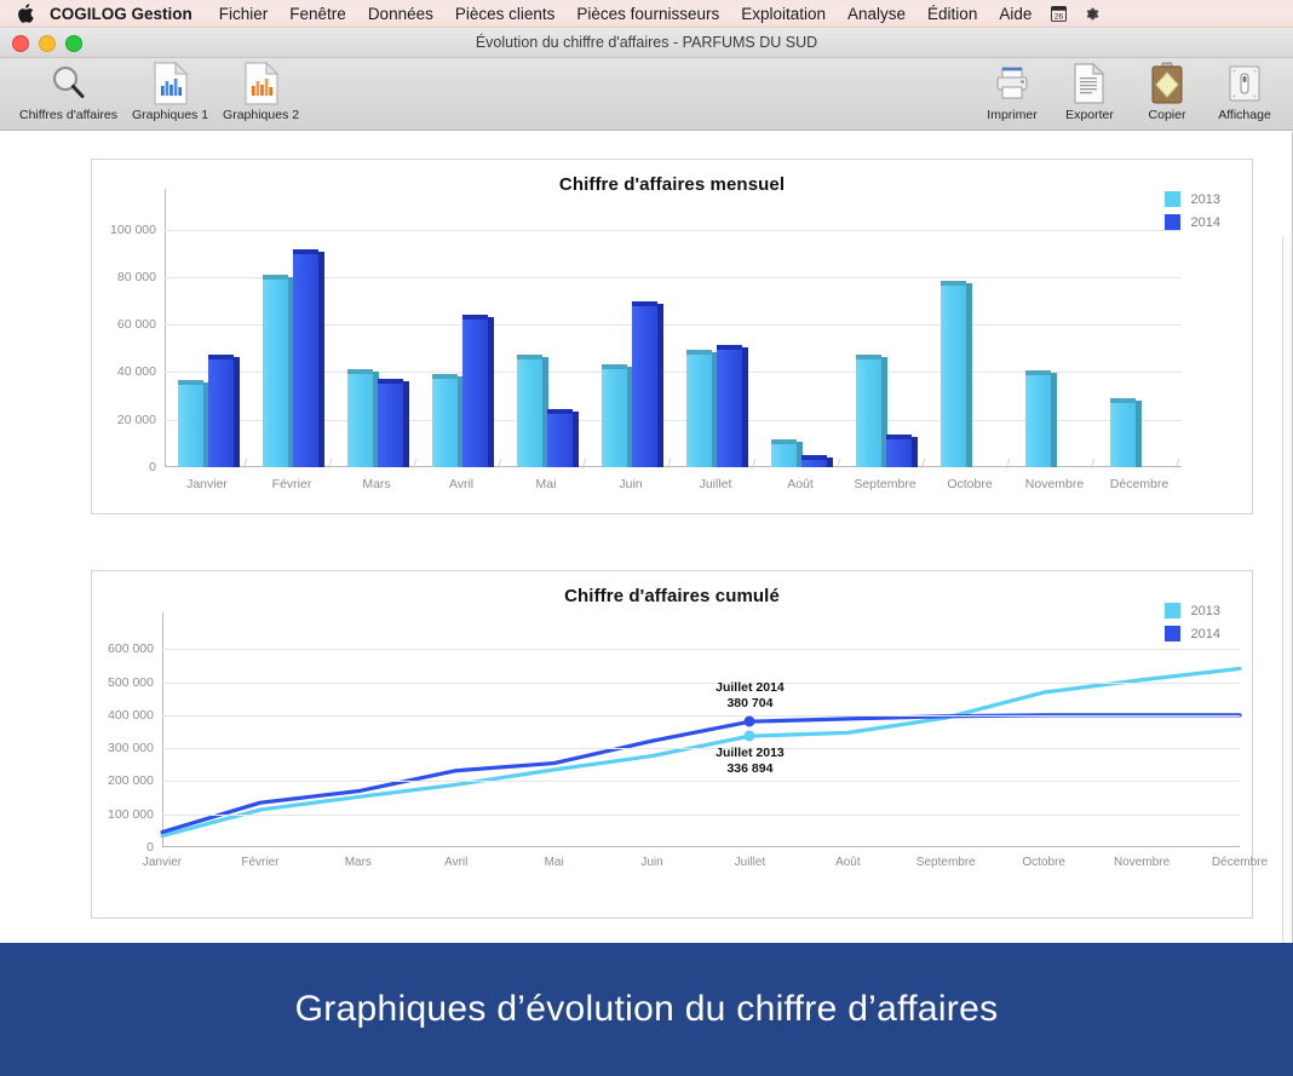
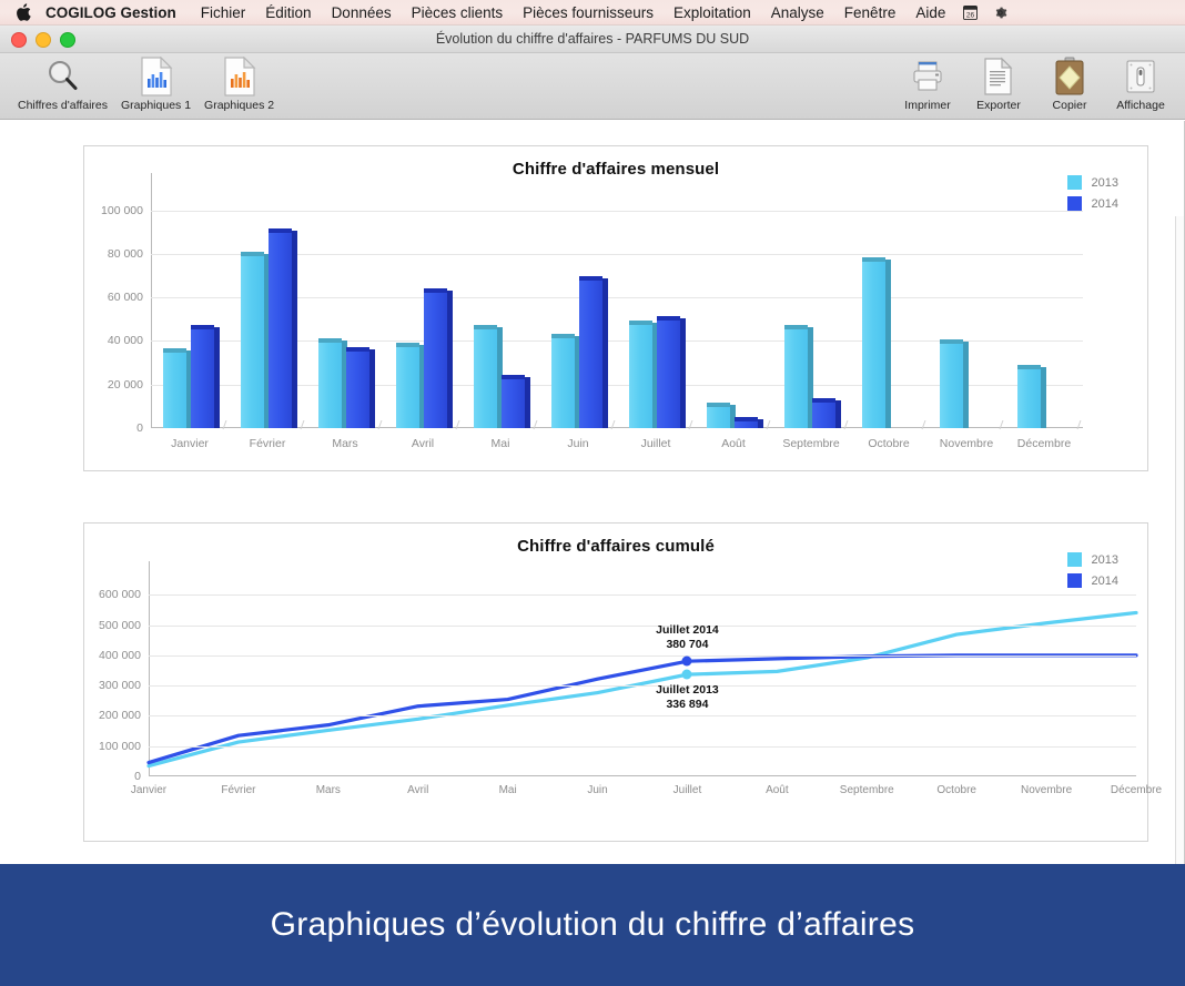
  COGILOG Gestion
  Fichier
- Fenêtre
+ Édition
  Données
  Pièces clients
  Pièces fournisseurs
  Exploitation
  Analyse
- Édition
+ Fenêtre
  Aide
  Évolution du chiffre d'affaires - PARFUMS DU SUD
  Chiffres d'affaires
  Graphiques 1
  Graphiques 2
  Imprimer
  Exporter
  Copier
  Affichage
  Chiffre d'affaires mensuel
  2013
  2014
  0
  20 000
  40 000
  60 000
  80 000
  100 000
  Janvier
  Février
  Mars
  Avril
  Mai
  Juin
  Juillet
  Août
  Septembre
  Octobre
  Novembre
  Décembre
  Chiffre d'affaires cumulé
  2013
  2014
  0
  100 000
  200 000
  300 000
  400 000
  500 000
  600 000
  Janvier
  Février
  Mars
  Avril
  Mai
  Juin
  Juillet
  Août
  Septembre
  Octobre
  Novembre
  Décembre
  Juillet 2014
  380 704
  Juillet 2013
  336 894
  Graphiques d’évolution du chiffre d’affaires
